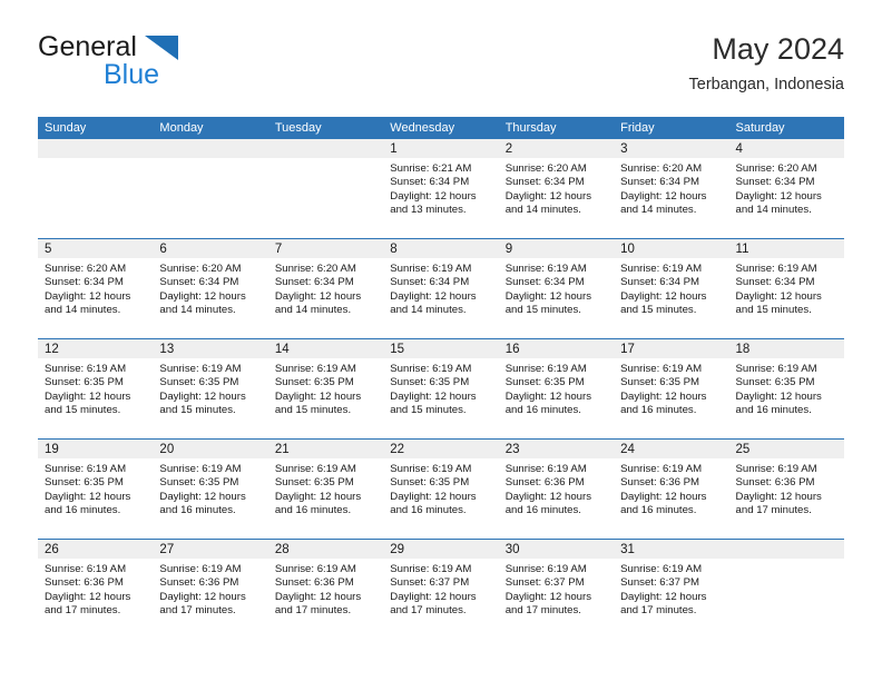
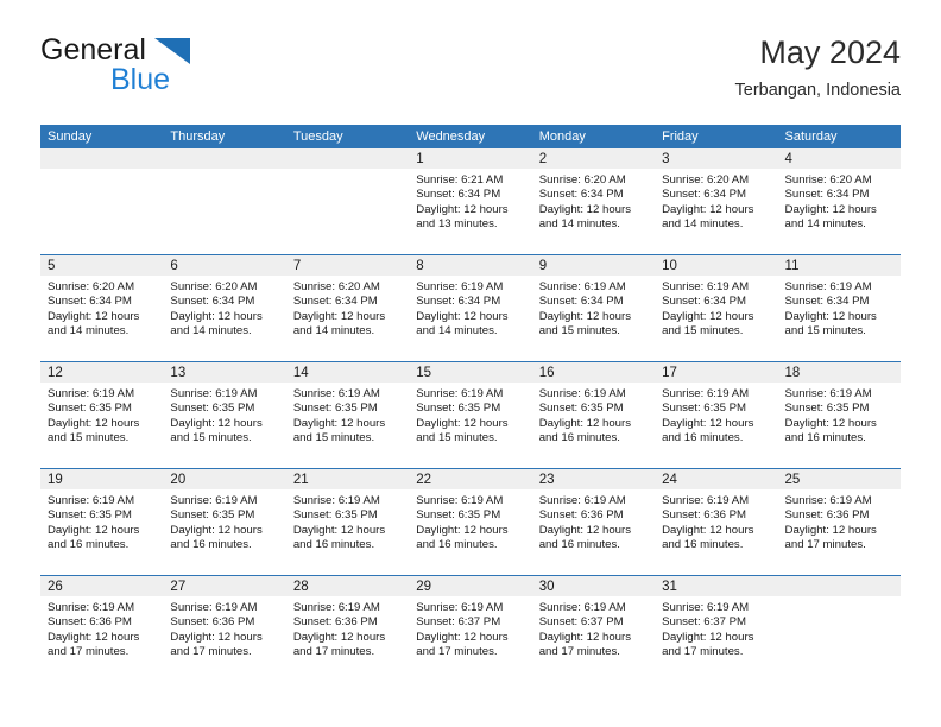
  General
  Blue
  May 2024
  Terbangan, Indonesia
  Sunday
- Monday
+ Thursday
  Tuesday
  Wednesday
- Thursday
+ Monday
  Friday
  Saturday
  1
  Sunrise: 6:21 AM
  Sunset: 6:34 PM
  Daylight: 12 hours
  and 13 minutes.
  2
  Sunrise: 6:20 AM
  Sunset: 6:34 PM
  Daylight: 12 hours
  and 14 minutes.
  3
  Sunrise: 6:20 AM
  Sunset: 6:34 PM
  Daylight: 12 hours
  and 14 minutes.
  4
  Sunrise: 6:20 AM
  Sunset: 6:34 PM
  Daylight: 12 hours
  and 14 minutes.
  5
  Sunrise: 6:20 AM
  Sunset: 6:34 PM
  Daylight: 12 hours
  and 14 minutes.
  6
  Sunrise: 6:20 AM
  Sunset: 6:34 PM
  Daylight: 12 hours
  and 14 minutes.
  7
  Sunrise: 6:20 AM
  Sunset: 6:34 PM
  Daylight: 12 hours
  and 14 minutes.
  8
  Sunrise: 6:19 AM
  Sunset: 6:34 PM
  Daylight: 12 hours
  and 14 minutes.
  9
  Sunrise: 6:19 AM
  Sunset: 6:34 PM
  Daylight: 12 hours
  and 15 minutes.
  10
  Sunrise: 6:19 AM
  Sunset: 6:34 PM
  Daylight: 12 hours
  and 15 minutes.
  11
  Sunrise: 6:19 AM
  Sunset: 6:34 PM
  Daylight: 12 hours
  and 15 minutes.
  12
  Sunrise: 6:19 AM
  Sunset: 6:35 PM
  Daylight: 12 hours
  and 15 minutes.
  13
  Sunrise: 6:19 AM
  Sunset: 6:35 PM
  Daylight: 12 hours
  and 15 minutes.
  14
  Sunrise: 6:19 AM
  Sunset: 6:35 PM
  Daylight: 12 hours
  and 15 minutes.
  15
  Sunrise: 6:19 AM
  Sunset: 6:35 PM
  Daylight: 12 hours
  and 15 minutes.
  16
  Sunrise: 6:19 AM
  Sunset: 6:35 PM
  Daylight: 12 hours
  and 16 minutes.
  17
  Sunrise: 6:19 AM
  Sunset: 6:35 PM
  Daylight: 12 hours
  and 16 minutes.
  18
  Sunrise: 6:19 AM
  Sunset: 6:35 PM
  Daylight: 12 hours
  and 16 minutes.
  19
  Sunrise: 6:19 AM
  Sunset: 6:35 PM
  Daylight: 12 hours
  and 16 minutes.
  20
  Sunrise: 6:19 AM
  Sunset: 6:35 PM
  Daylight: 12 hours
  and 16 minutes.
  21
  Sunrise: 6:19 AM
  Sunset: 6:35 PM
  Daylight: 12 hours
  and 16 minutes.
  22
  Sunrise: 6:19 AM
  Sunset: 6:35 PM
  Daylight: 12 hours
  and 16 minutes.
  23
  Sunrise: 6:19 AM
  Sunset: 6:36 PM
  Daylight: 12 hours
  and 16 minutes.
  24
  Sunrise: 6:19 AM
  Sunset: 6:36 PM
  Daylight: 12 hours
  and 16 minutes.
  25
  Sunrise: 6:19 AM
  Sunset: 6:36 PM
  Daylight: 12 hours
  and 17 minutes.
  26
  Sunrise: 6:19 AM
  Sunset: 6:36 PM
  Daylight: 12 hours
  and 17 minutes.
  27
  Sunrise: 6:19 AM
  Sunset: 6:36 PM
  Daylight: 12 hours
  and 17 minutes.
  28
  Sunrise: 6:19 AM
  Sunset: 6:36 PM
  Daylight: 12 hours
  and 17 minutes.
  29
  Sunrise: 6:19 AM
  Sunset: 6:37 PM
  Daylight: 12 hours
  and 17 minutes.
  30
  Sunrise: 6:19 AM
  Sunset: 6:37 PM
  Daylight: 12 hours
  and 17 minutes.
  31
  Sunrise: 6:19 AM
  Sunset: 6:37 PM
  Daylight: 12 hours
  and 17 minutes.
